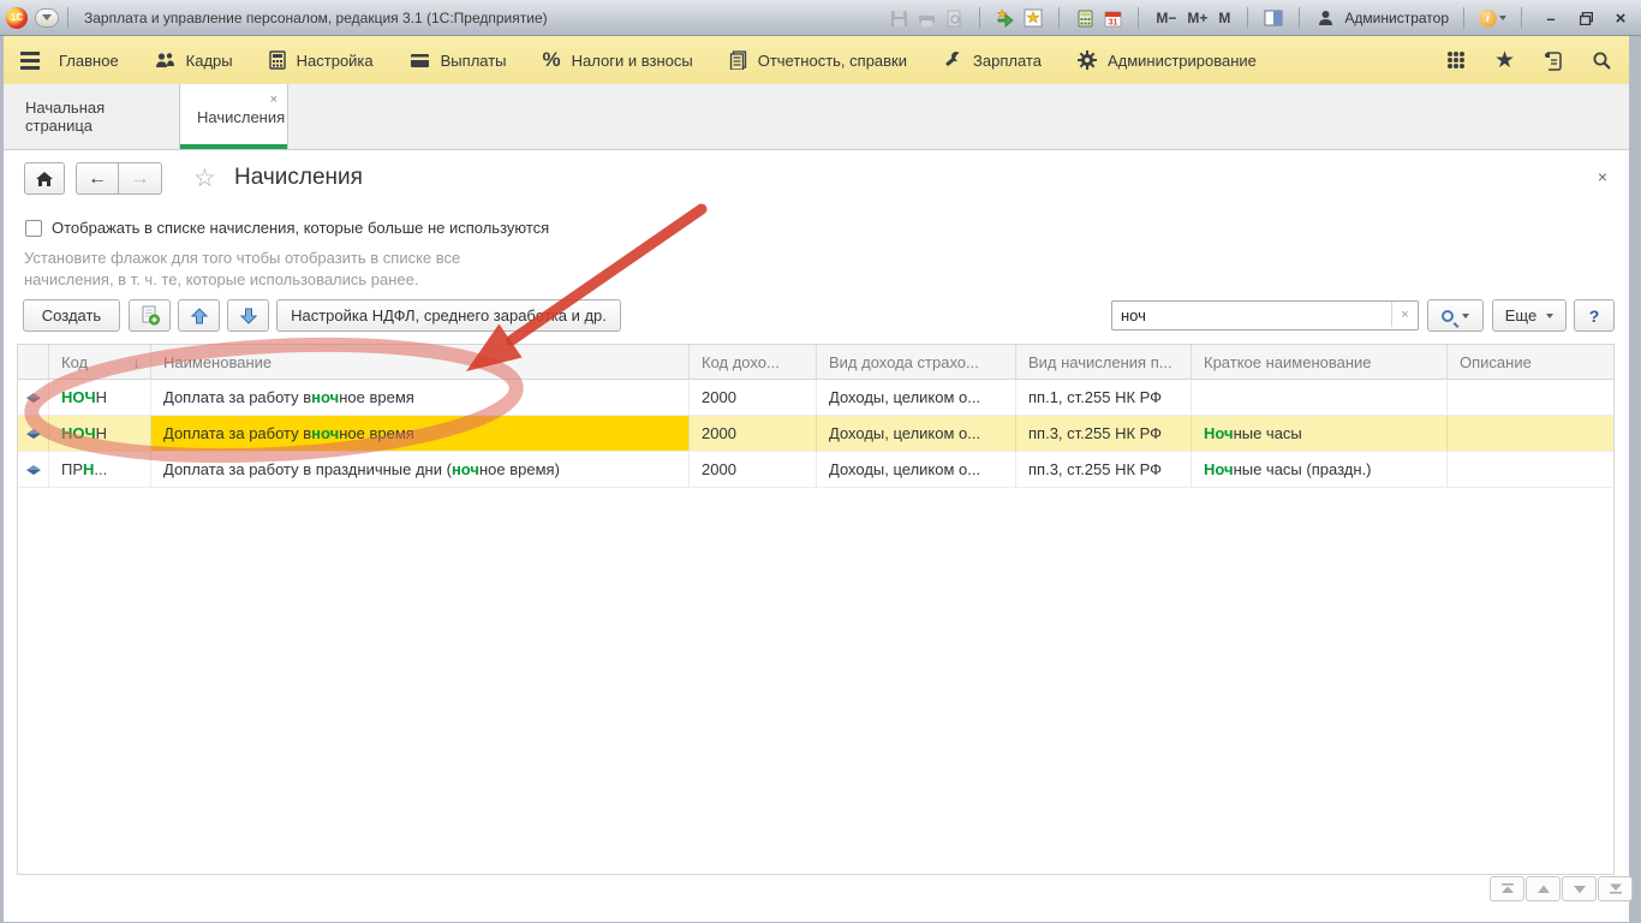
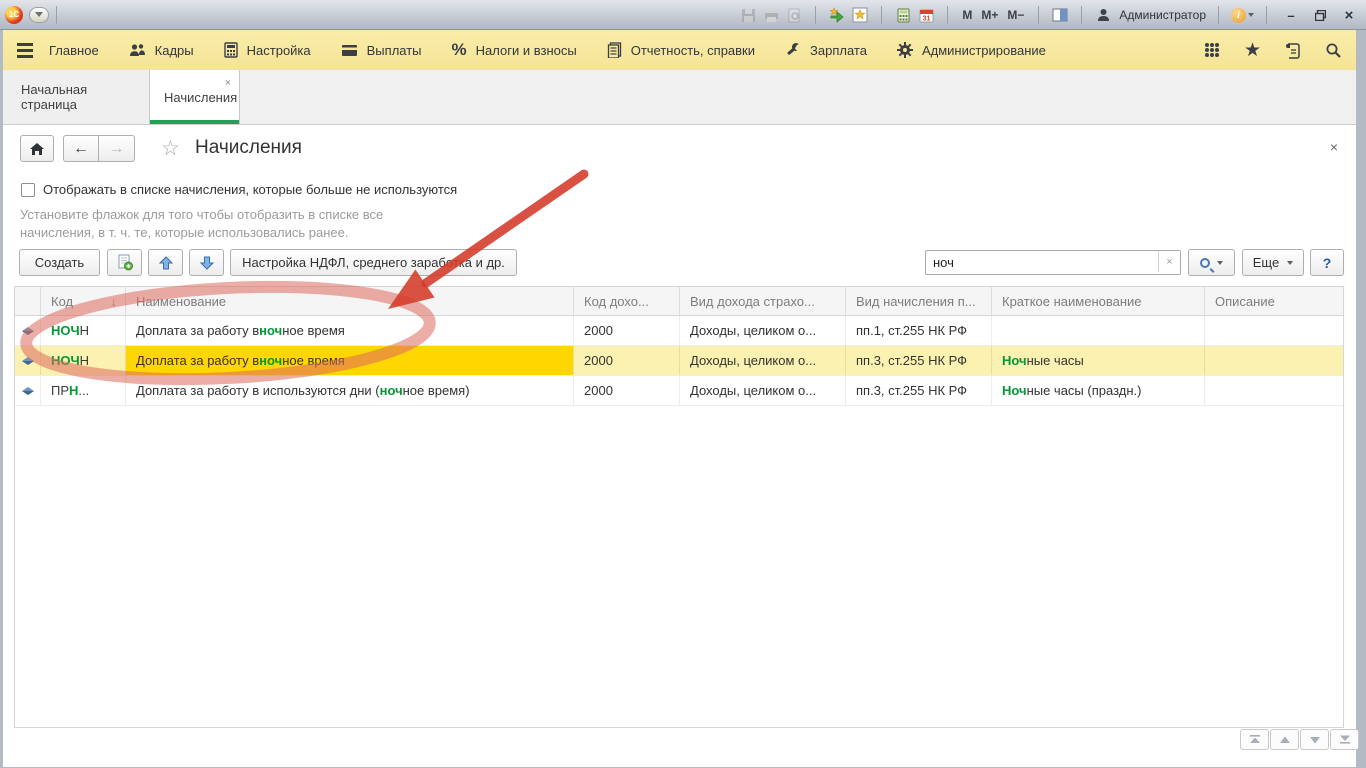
  1С
- Зарплата и управление персоналом, редакция 3.1 (1С:Предприятие)
- М−
+ М
  М+
- М
+ М−
  Администратор
  i
  –
  ×
  Главное
  Кадры
  Настройка
  Выплаты
  %
  Налоги и взносы
  Отчетность, справки
  Зарплата
  Администрирование
  ★
  Начальная страница
  Начисления
  ×
  ←
  →
  ☆
  Начисления
  ×
  Отображать в списке начисления, которые больше не используются
  Установите флажок для того чтобы отобразить в списке все
  начисления, в т. ч. те, которые использовались ранее.
  Создать
  Настройка НДФЛ, среднего заработка и др.
  ноч
  ×
  Еще
  ?
  Код
  ↓
  Наименование
  Код дохо...
  Вид дохода страхо...
  Вид начисления п...
  Краткое наименование
  Описание
  НОЧ
  Н
  Доплата за работу в
  ноч
  ное время
  2000
  Доходы, целиком о...
  пп.1, ст.255 НК РФ
  НОЧ
  Н
  Доплата за работу в
  ноч
  ное время
  2000
  Доходы, целиком о...
  пп.3, ст.255 НК РФ
  Ноч
  ные часы
  ПР
  Н
  ...
- Доплата за работу в праздничные дни (
+ Доплата за работу в используются дни (
  ноч
  ное время)
  2000
  Доходы, целиком о...
  пп.3, ст.255 НК РФ
  Ноч
  ные часы (праздн.)
